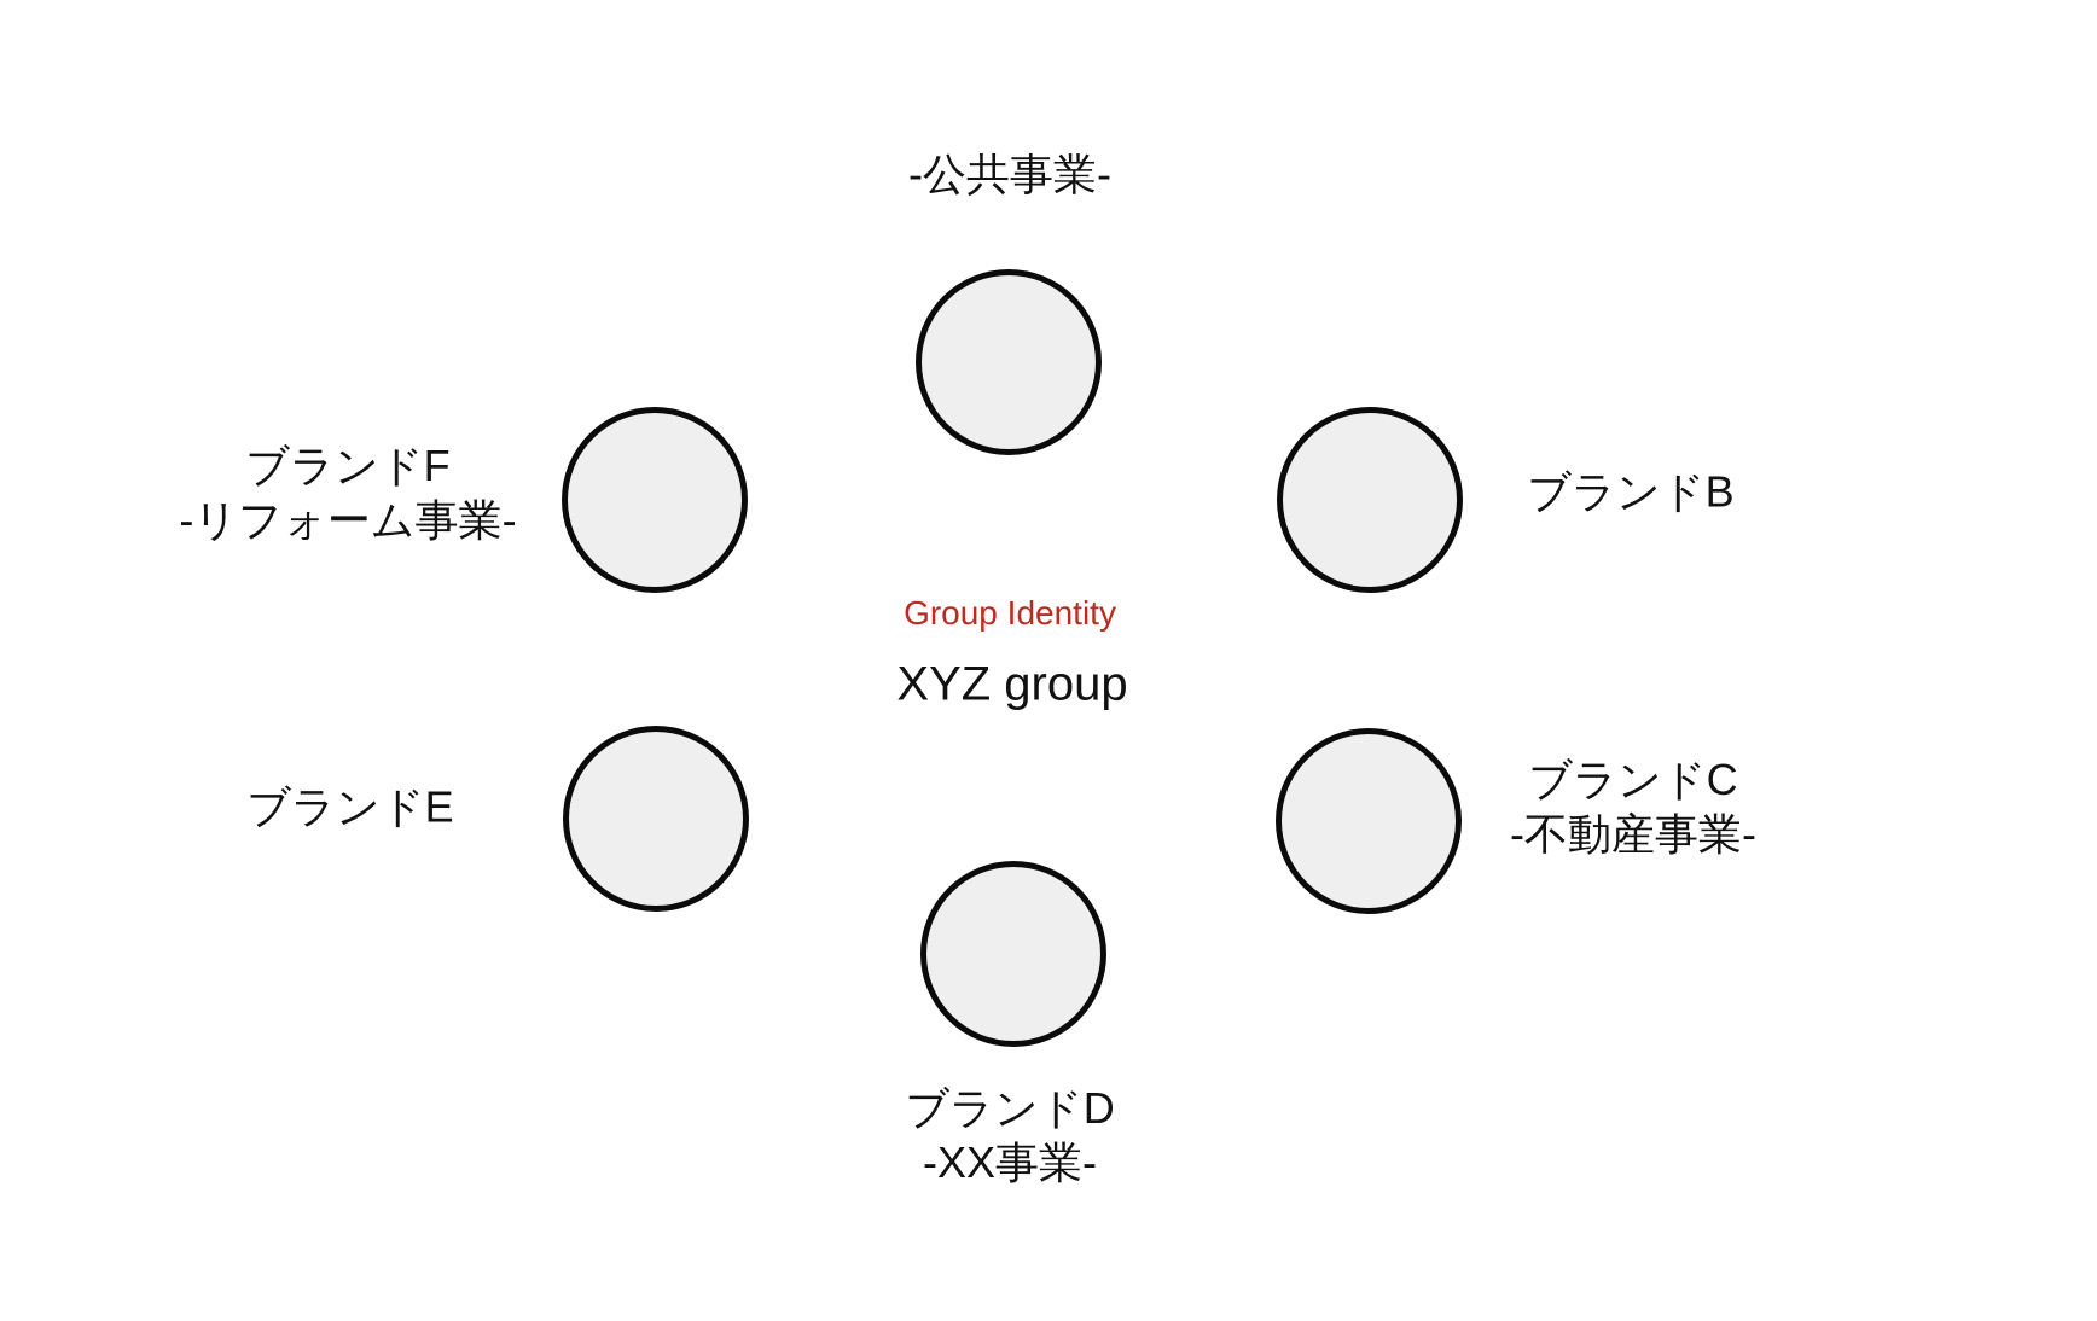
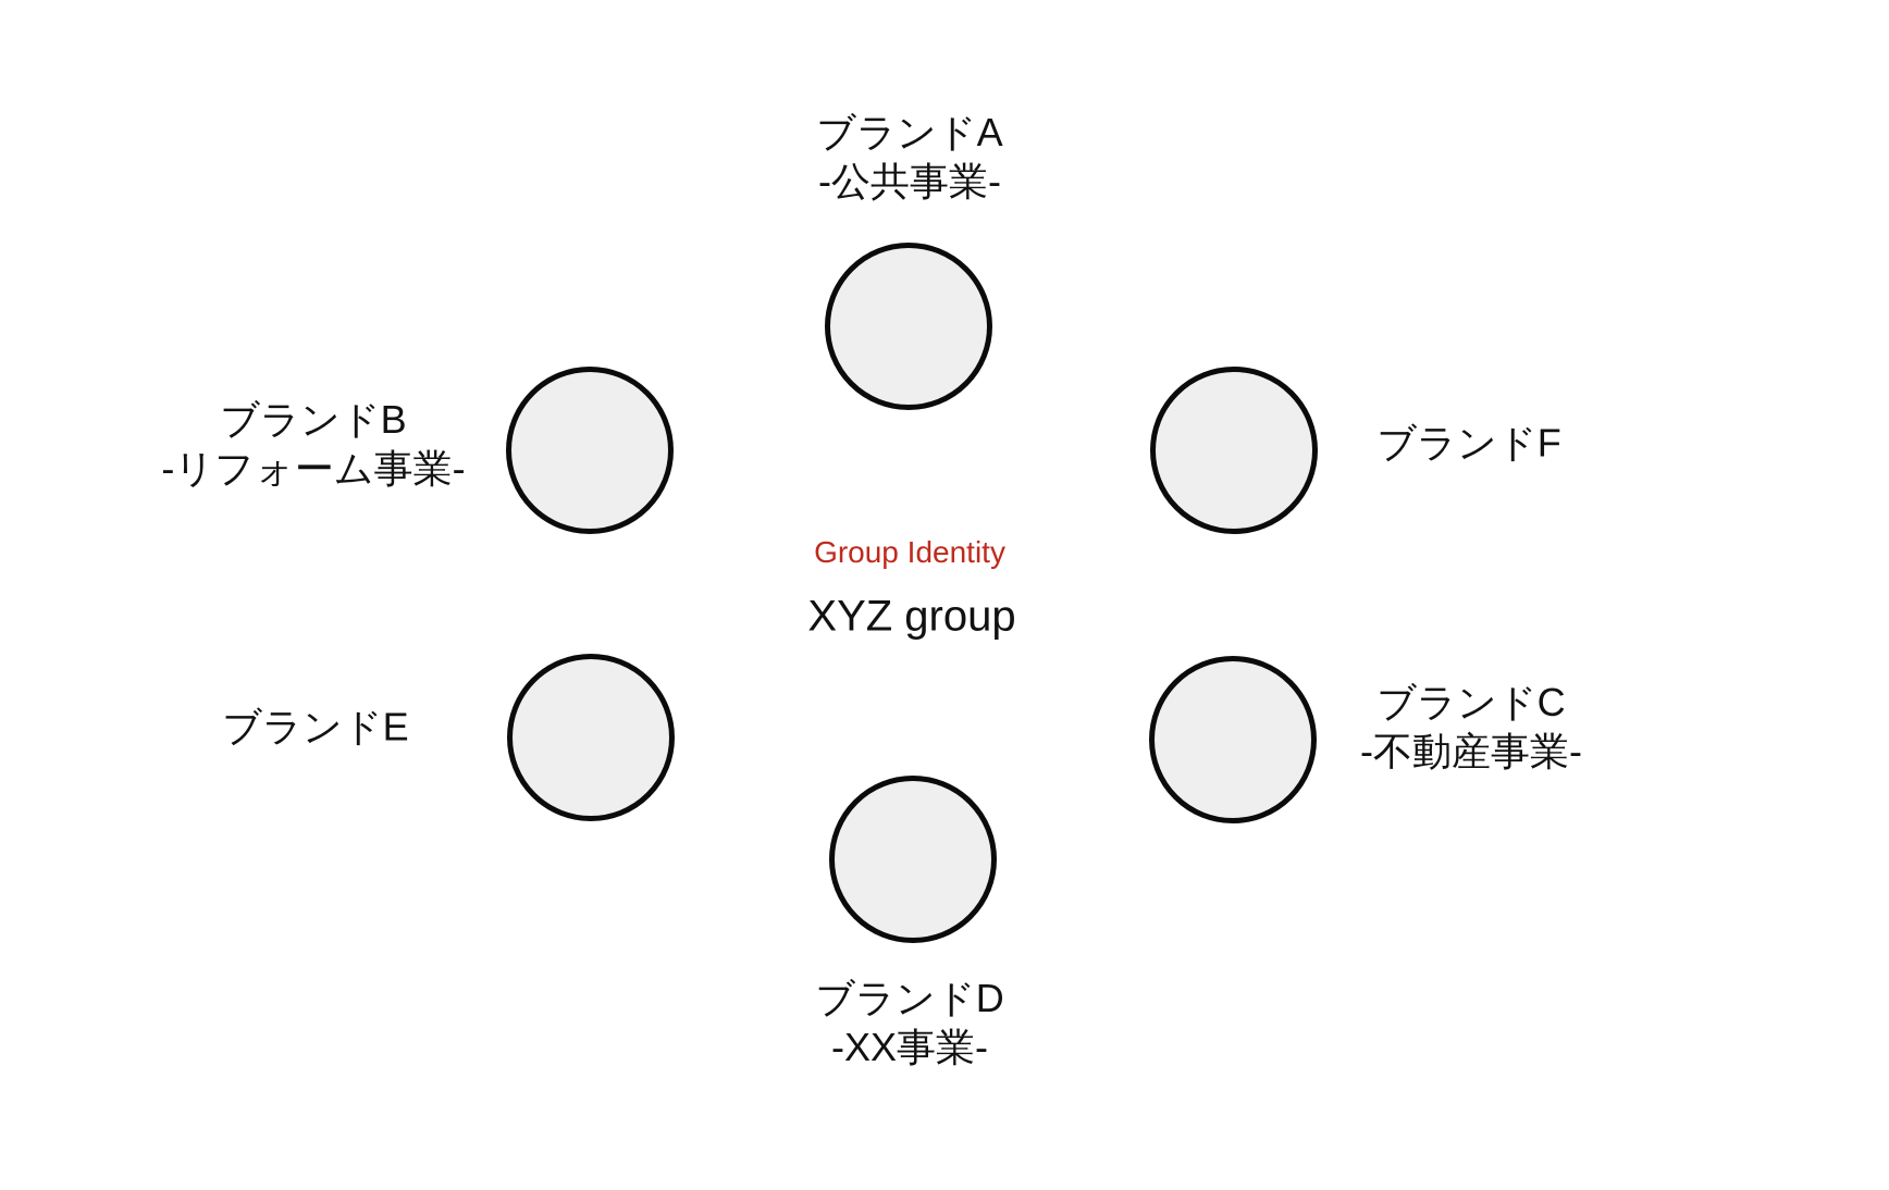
  Group Identity
  XYZ group
+ ブランドA
  -公共事業-
- ブランドB
+ ブランドF
  ブランドC
  -不動産事業-
  ブランドD
  -XX事業-
  ブランドE
- ブランドF
+ ブランドB
  -リフォーム事業-
